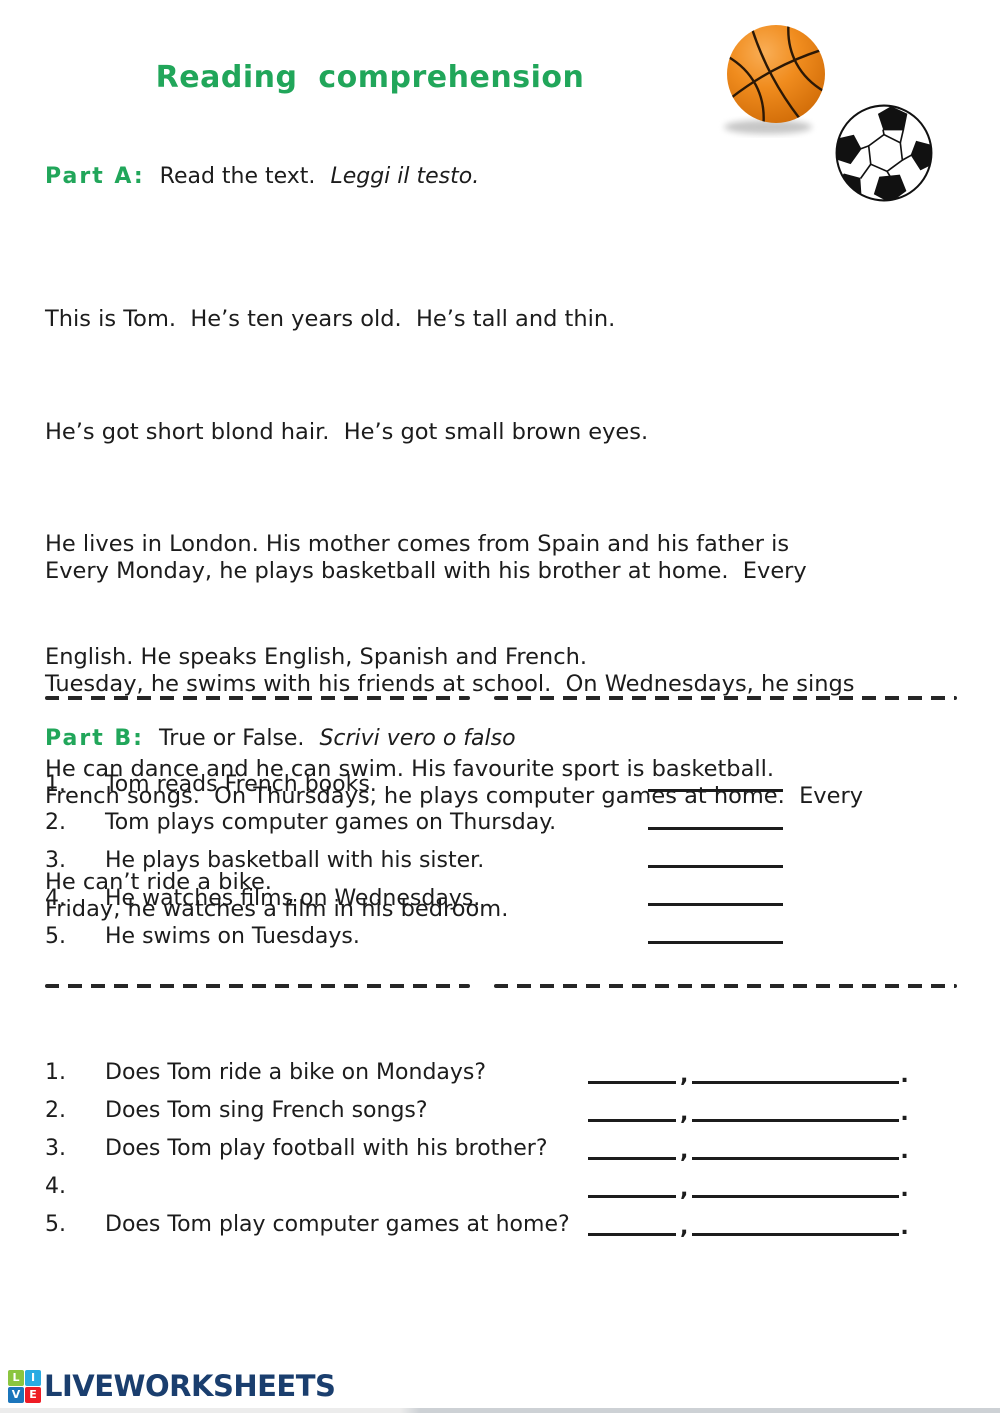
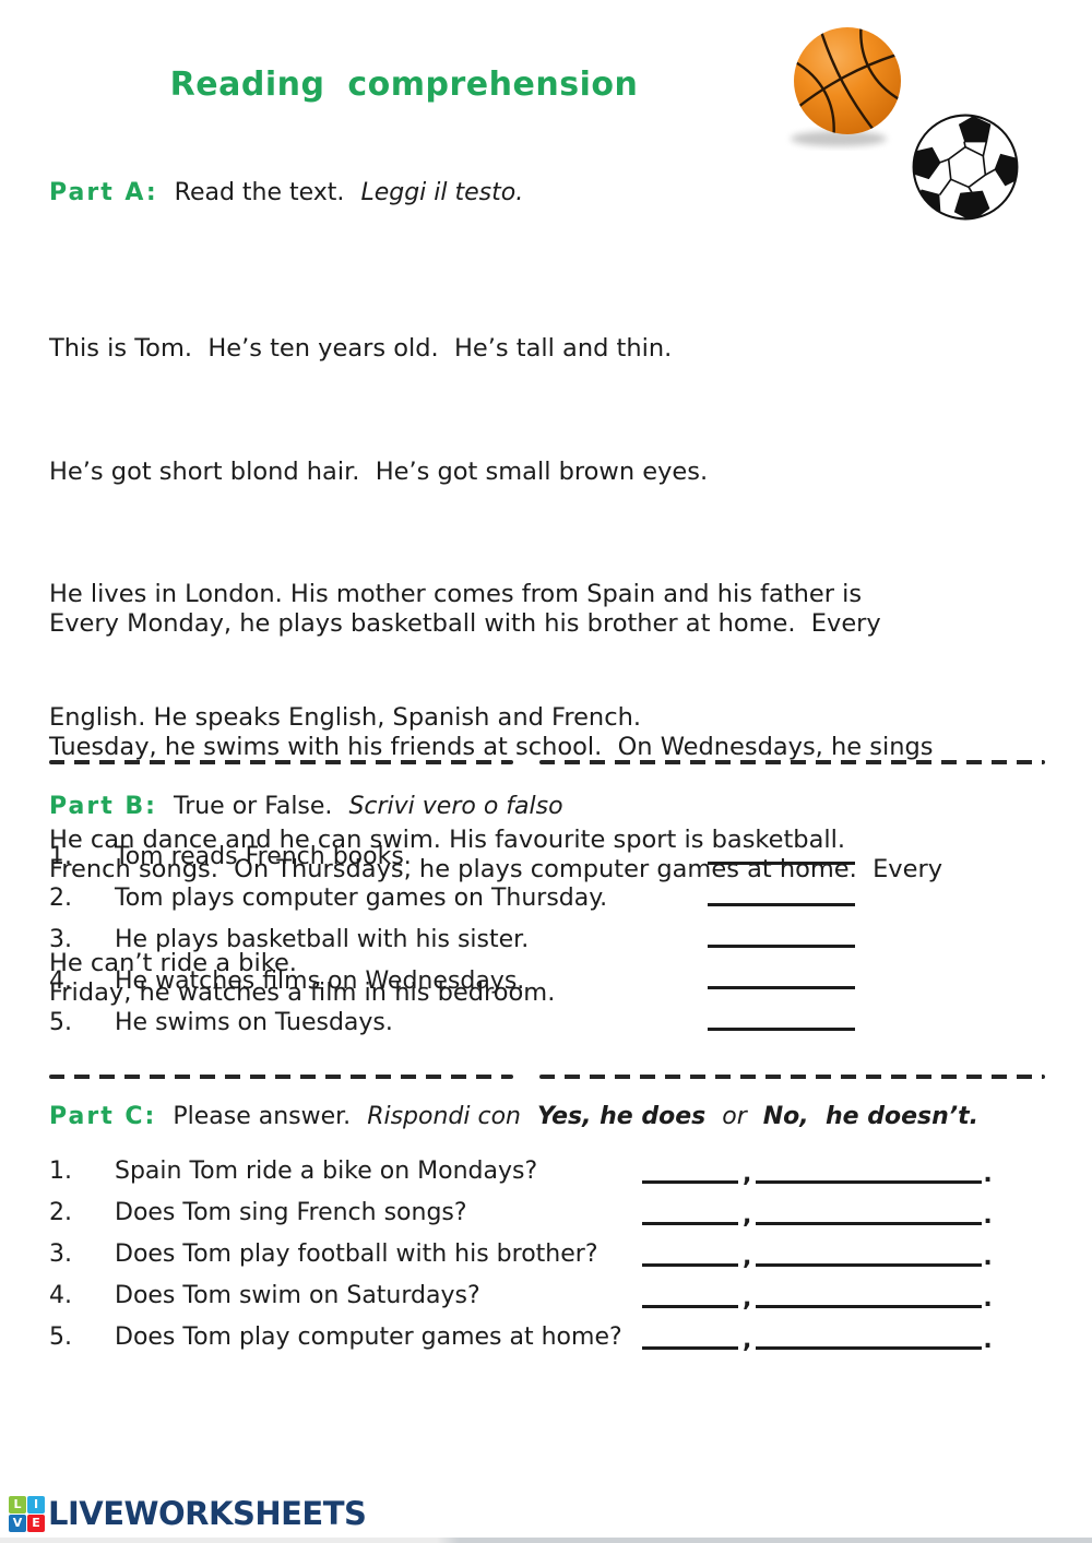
  Reading comprehension
  Part A: Read the text. Leggi il testo.
  This is Tom. He’s ten years old. He’s tall and thin.
  He’s got short blond hair. He’s got small brown eyes.
  He lives in London. His mother comes from Spain and his father is
  English. He speaks English, Spanish and French.
  He can dance and he can swim. His favourite sport is basketball.
  He can’t ride a bike.
  Every Monday, he plays basketball with his brother at home. Every
  Tuesday, he swims with his friends at school. On Wednesdays, he sings
  French songs. On Thursdays, he plays computer games at home. Every
  Friday, he watches a film in his bedroom.
  Part B: True or False. Scrivi vero o falso
  1.
  Tom reads French books.
  2.
  Tom plays computer games on Thursday.
  3.
  He plays basketball with his sister.
  4.
  He watches films on Wednesdays.
  5.
  He swims on Tuesdays.
+ Part C: Please answer. Rispondi con Yes, he does or No, he doesn’t.
  1.
- Does Tom ride a bike on Mondays?
+ Spain Tom ride a bike on Mondays?
  ,
  .
  2.
  Does Tom sing French songs?
  ,
  .
  3.
  Does Tom play football with his brother?
  ,
  .
  4.
+ Does Tom swim on Saturdays?
  ,
  .
  5.
  Does Tom play computer games at home?
  ,
  .
  L
  I
  V
  E
  LIVEWORKSHEETS
